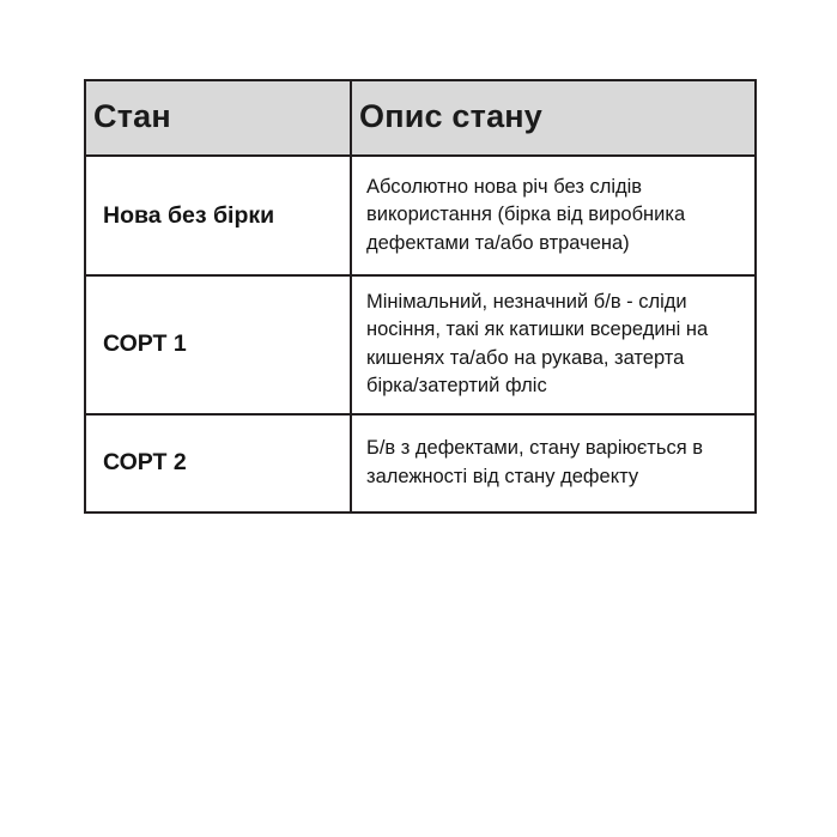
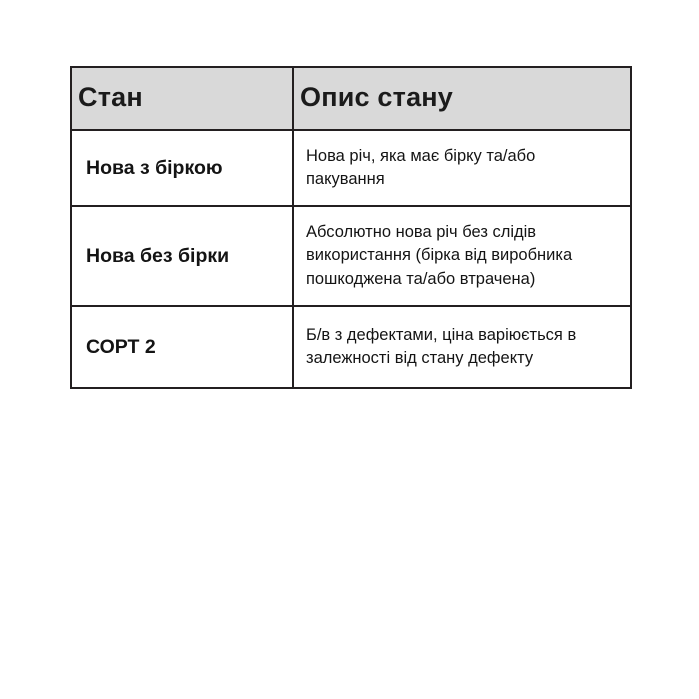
  Стан	Опис стану
+ Нова з біркою	Нова річ, яка має бірку та/або пакування
- Нова без бірки	Абсолютно нова річ без слідів використання (бірка від виробника дефектами та/або втрачена)
+ Нова без бірки	Абсолютно нова річ без слідів використання (бірка від виробника пошкоджена та/або втрачена)
- СОРТ 1	Мінімальний, незначний б/в - сліди носіння, такі як катишки всередині на кишенях та/або на рукава, затерта бірка/затертий фліс
- СОРТ 2	Б/в з дефектами, стану варіюється в залежності від стану дефекту
+ СОРТ 2	Б/в з дефектами, ціна варіюється в залежності від стану дефекту
